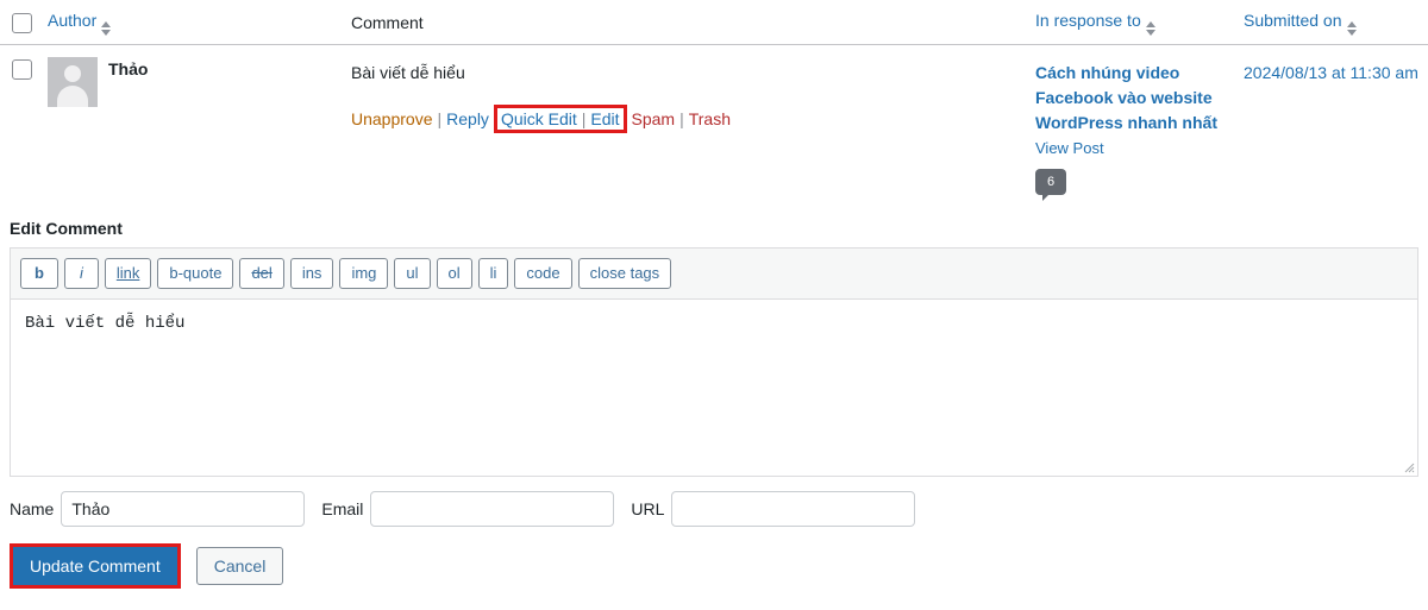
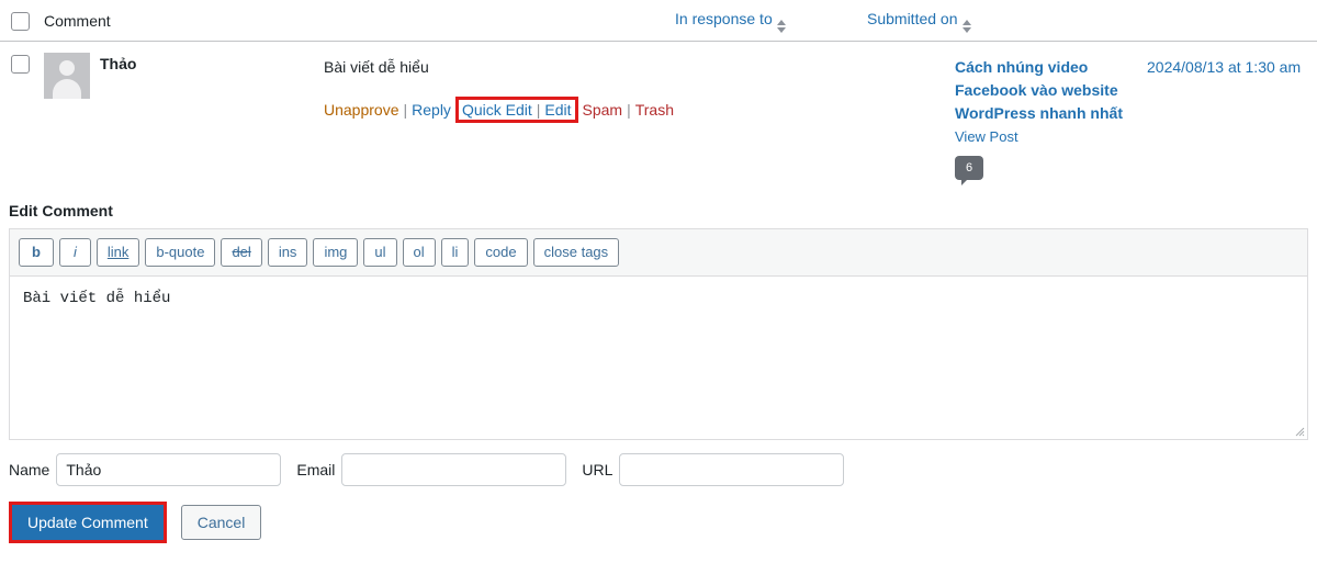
- Author
  Comment
  In response to
  Submitted on
  Thảo
  Bài viết dễ hiểu
  Unapprove
  |
  Reply
  Quick Edit
  |
  Edit
  Spam
  |
  Trash
  Cách nhúng video Facebook vào website WordPress nhanh nhất
  View Post
  6
- 2024/08/13 at 11:30 am
+ 2024/08/13 at 1:30 am
  Edit Comment
  b
  i
  link
  b-quote
  del
  ins
  img
  ul
  ol
  li
  code
  close tags
  Bài viết dễ hiểu
  Name
  Thảo
  Email
  URL
  Update Comment
  Cancel
